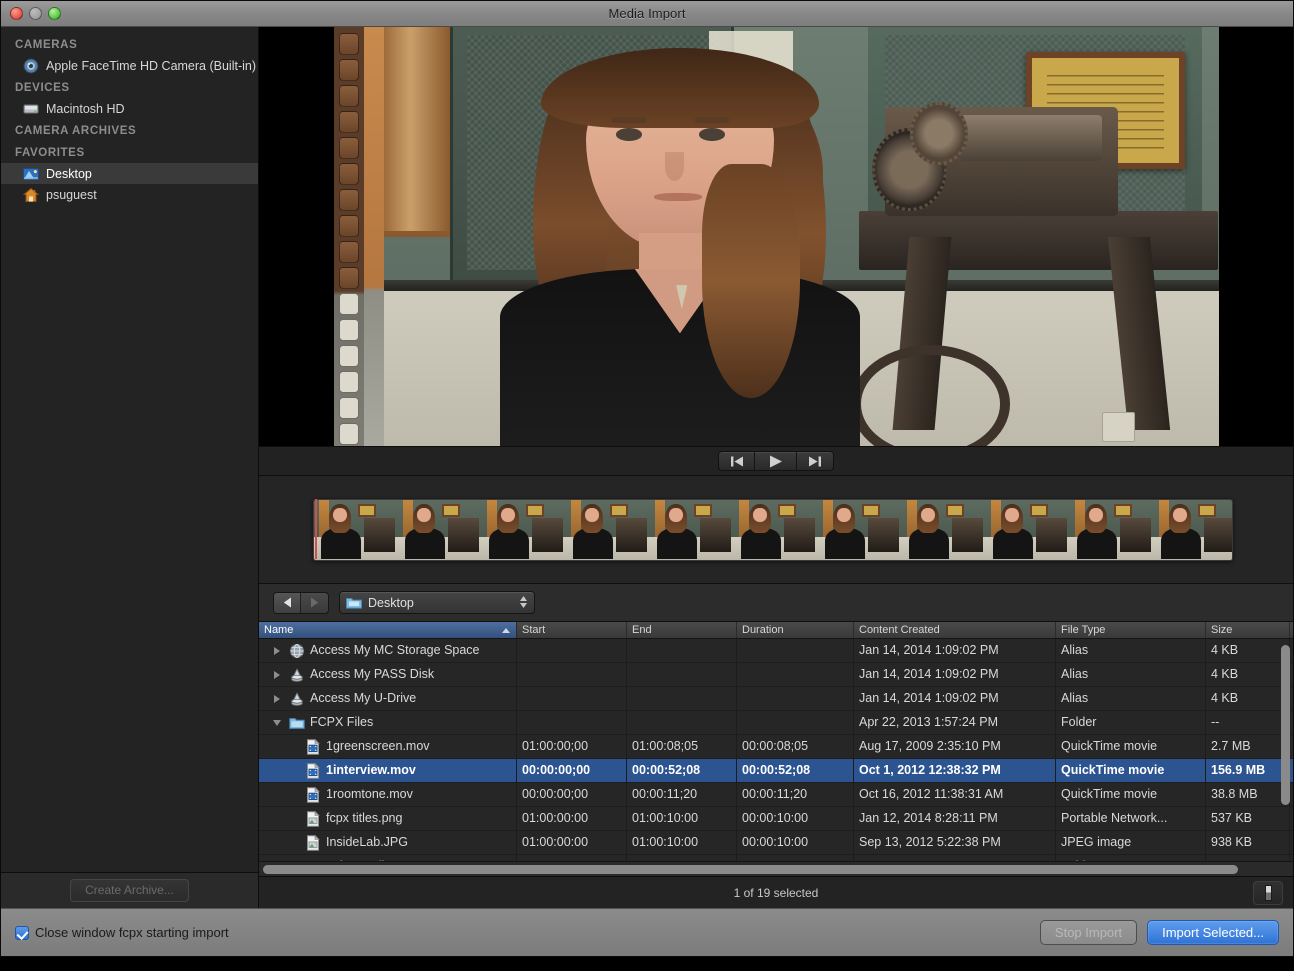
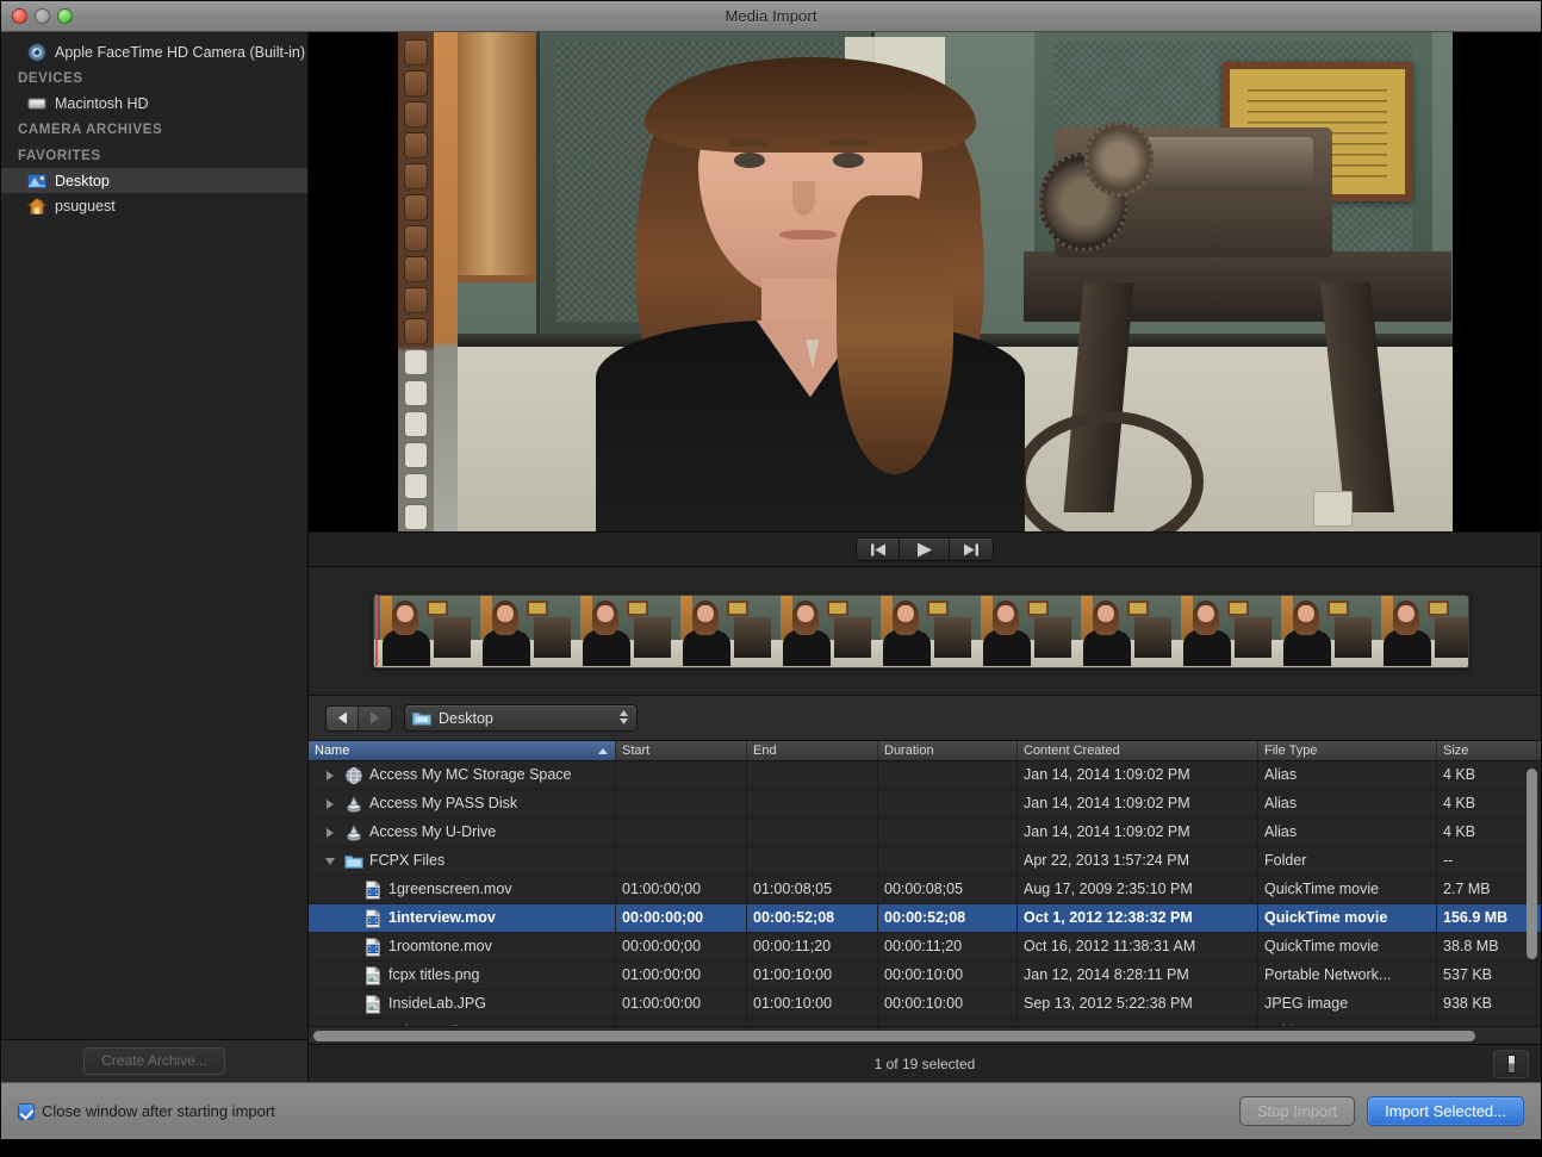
  Media Import
- CAMERAS
  Apple FaceTime HD Camera (Built-in)
  DEVICES
  Macintosh HD
  CAMERA ARCHIVES
  FAVORITES
  Desktop
  psuguest
  Create Archive...
  Desktop
  Name
  Start
  End
  Duration
  Content Created
  File Type
  Size
  Access My MC Storage Space
  Jan 14, 2014 1:09:02 PM
  Alias
  4 KB
  Access My PASS Disk
  Jan 14, 2014 1:09:02 PM
  Alias
  4 KB
  Access My U-Drive
  Jan 14, 2014 1:09:02 PM
  Alias
  4 KB
  FCPX Files
  Apr 22, 2013 1:57:24 PM
  Folder
  --
  1greenscreen.mov
  01:00:00;00
  01:00:08;05
  00:00:08;05
  Aug 17, 2009 2:35:10 PM
  QuickTime movie
  2.7 MB
  1interview.mov
  00:00:00;00
  00:00:52;08
  00:00:52;08
  Oct 1, 2012 12:38:32 PM
  QuickTime movie
  156.9 MB
  1roomtone.mov
  00:00:00;00
  00:00:11;20
  00:00:11;20
  Oct 16, 2012 11:38:31 AM
  QuickTime movie
  38.8 MB
  fcpx titles.png
  01:00:00:00
  01:00:10:00
  00:00:10:00
  Jan 12, 2014 8:28:11 PM
  Portable Network...
  537 KB
  InsideLab.JPG
  01:00:00:00
  01:00:10:00
  00:00:10:00
  Sep 13, 2012 5:22:38 PM
  JPEG image
  938 KB
  1 of 19 selected
- Close window fcpx starting import
+ Close window after starting import
  Stop Import
  Import Selected...
